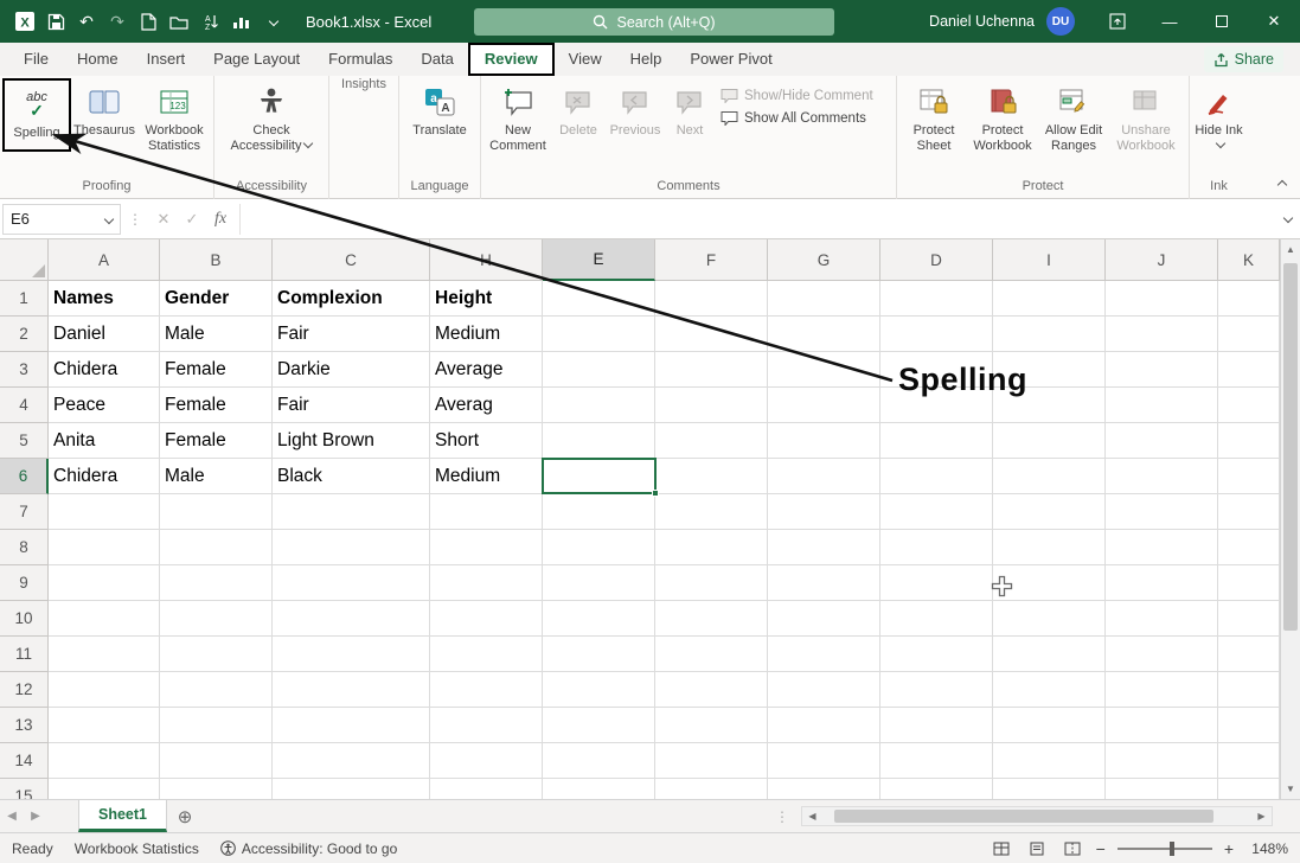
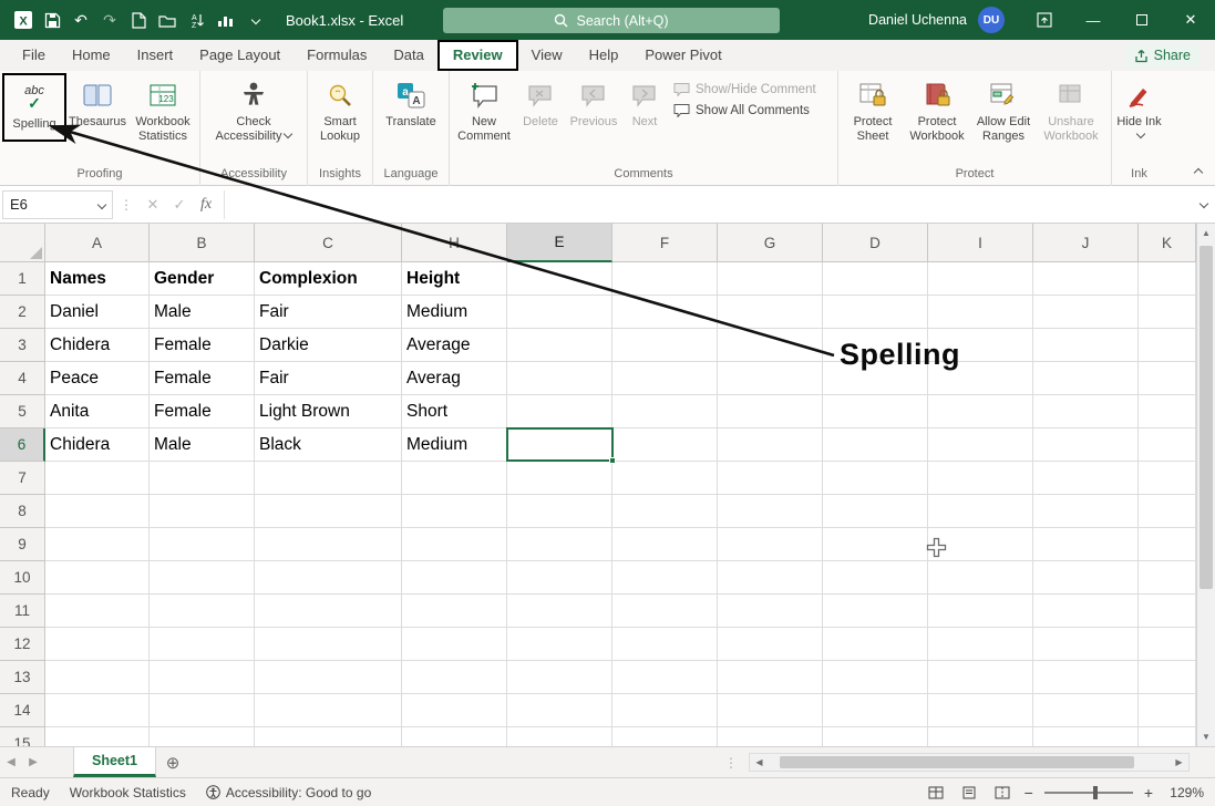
  X
  ↶
  ↷
  Book1.xlsx - Excel
  Search (Alt+Q)
  Daniel Uchenna
  DU
  —
  ✕
  File
  Home
  Insert
  Page Layout
  Formulas
  Data
  Review
  View
  Help
  Power Pivot
  Share
  abc
  ✓
  Spelling
  Thesaurus
  123
  Workbook Statistics
  Proofing
  Check Accessibility
  Accessibility
+ Smart Lookup
  Insights
  a
  A
  Translate
  Language
  New Comment
  Delete
  Previous
  Next
  Show/Hide Comment
  Show All Comments
  Comments
  Protect Sheet
  Protect Workbook
  Allow Edit Ranges
  Unshare Workbook
  Protect
  Hide Ink
  Ink
  E6
  ⋮
  ✕
  ✓
  fx
  A
  B
  C
  H
  E
  F
  G
  D
  I
  J
  K
  1
  Names
  Gender
  Complexion
  Height
  2
  Daniel
  Male
  Fair
  Medium
  3
  Chidera
  Female
  Darkie
  Average
  4
  Peace
  Female
  Fair
  Averag
  5
  Anita
  Female
  Light Brown
  Short
  6
  Chidera
  Male
  Black
  Medium
  7
  8
  9
  10
  11
  12
  13
  14
  15
  ▲
  ▼
  ◀
  ▶
  Sheet1
  ⊕
  ⋮
  ◀
  ▶
  Ready
  Workbook Statistics
  Accessibility: Good to go
  −
  +
- 148%
+ 129%
  Spelling
